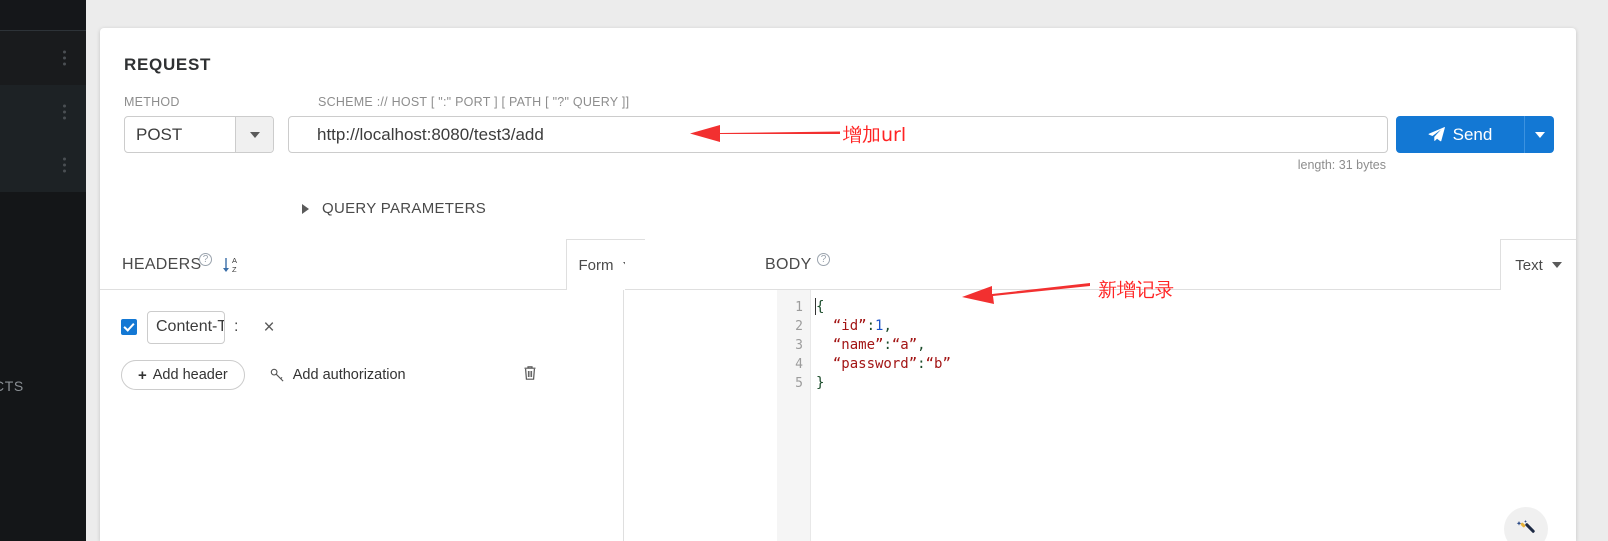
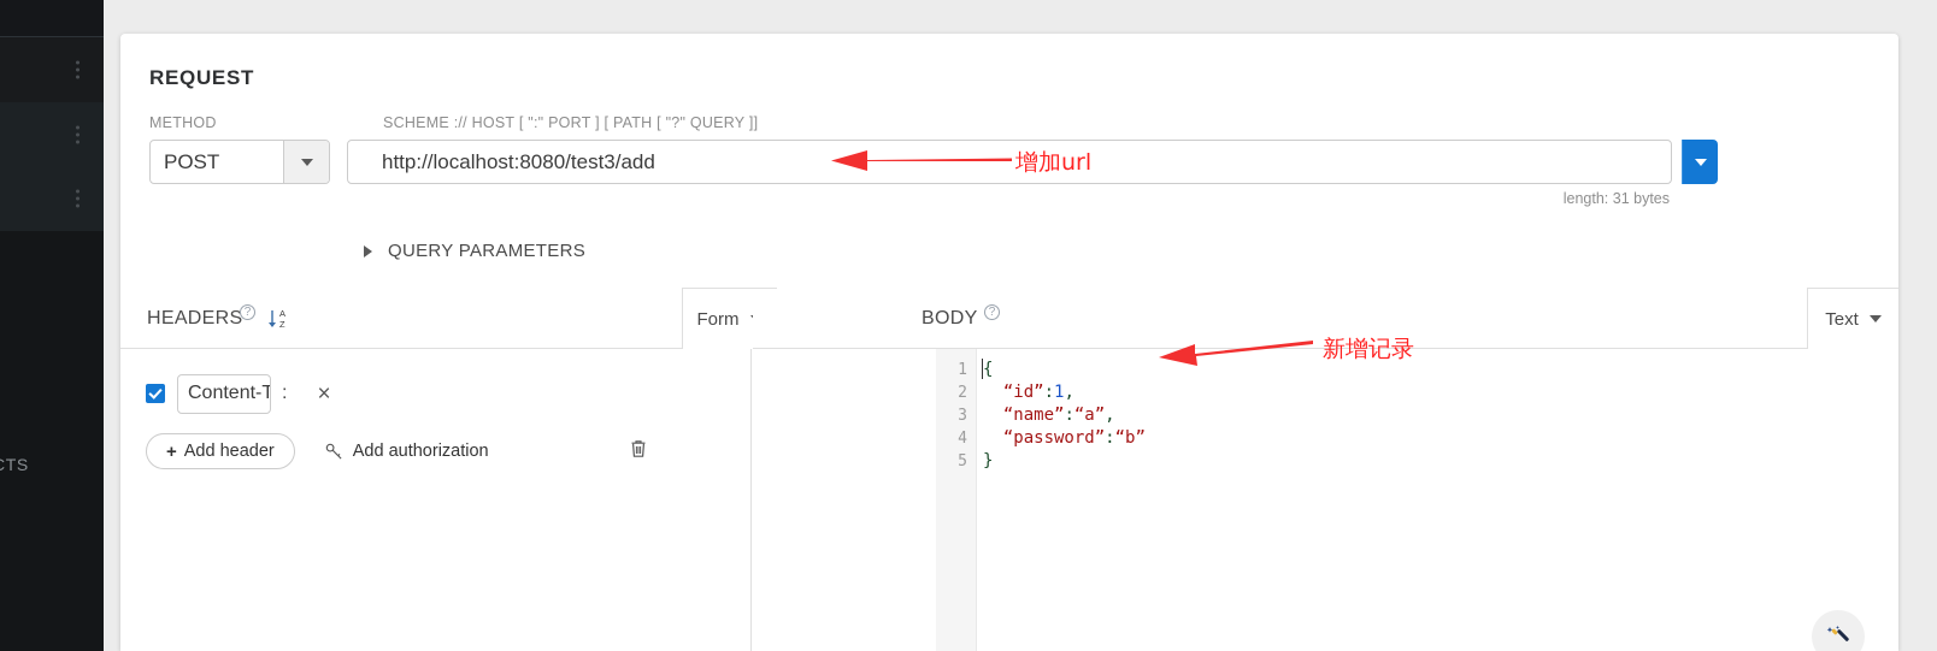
  REQUEST
  METHOD
  SCHEME :// HOST [ ":" PORT ] [ PATH [ "?" QUERY ]]
  POST
  http://localhost:8080/test3/add
  length: 31 bytes
- Send
  QUERY PARAMETERS
  HEADERS
  ?
  A
  Z
  Form
  Content-T
  :
  ×
  +
  Add header
  Add authorization
  BODY
  ?
  Text
  1
  2
  3
  4
  5
  {
  “id”:1,
  “name”:“a”,
  “password”:“b”
  }
  增加url
  新增记录
